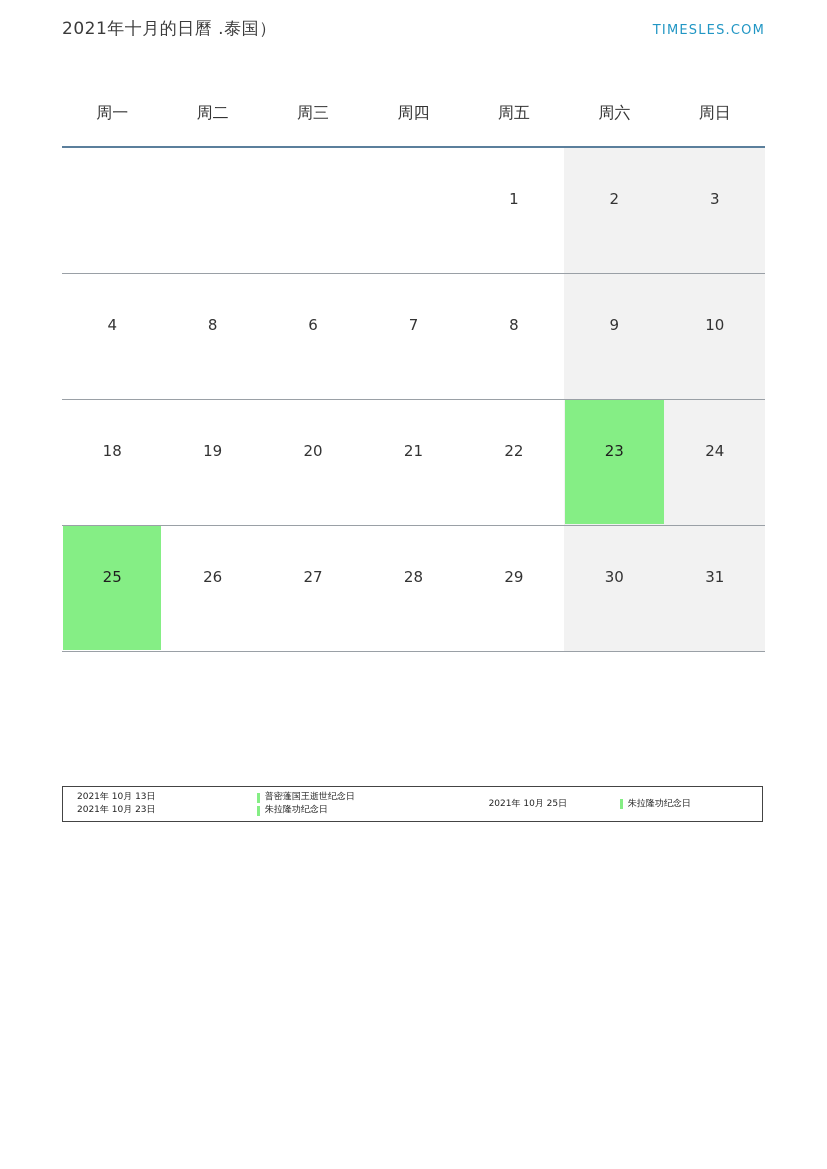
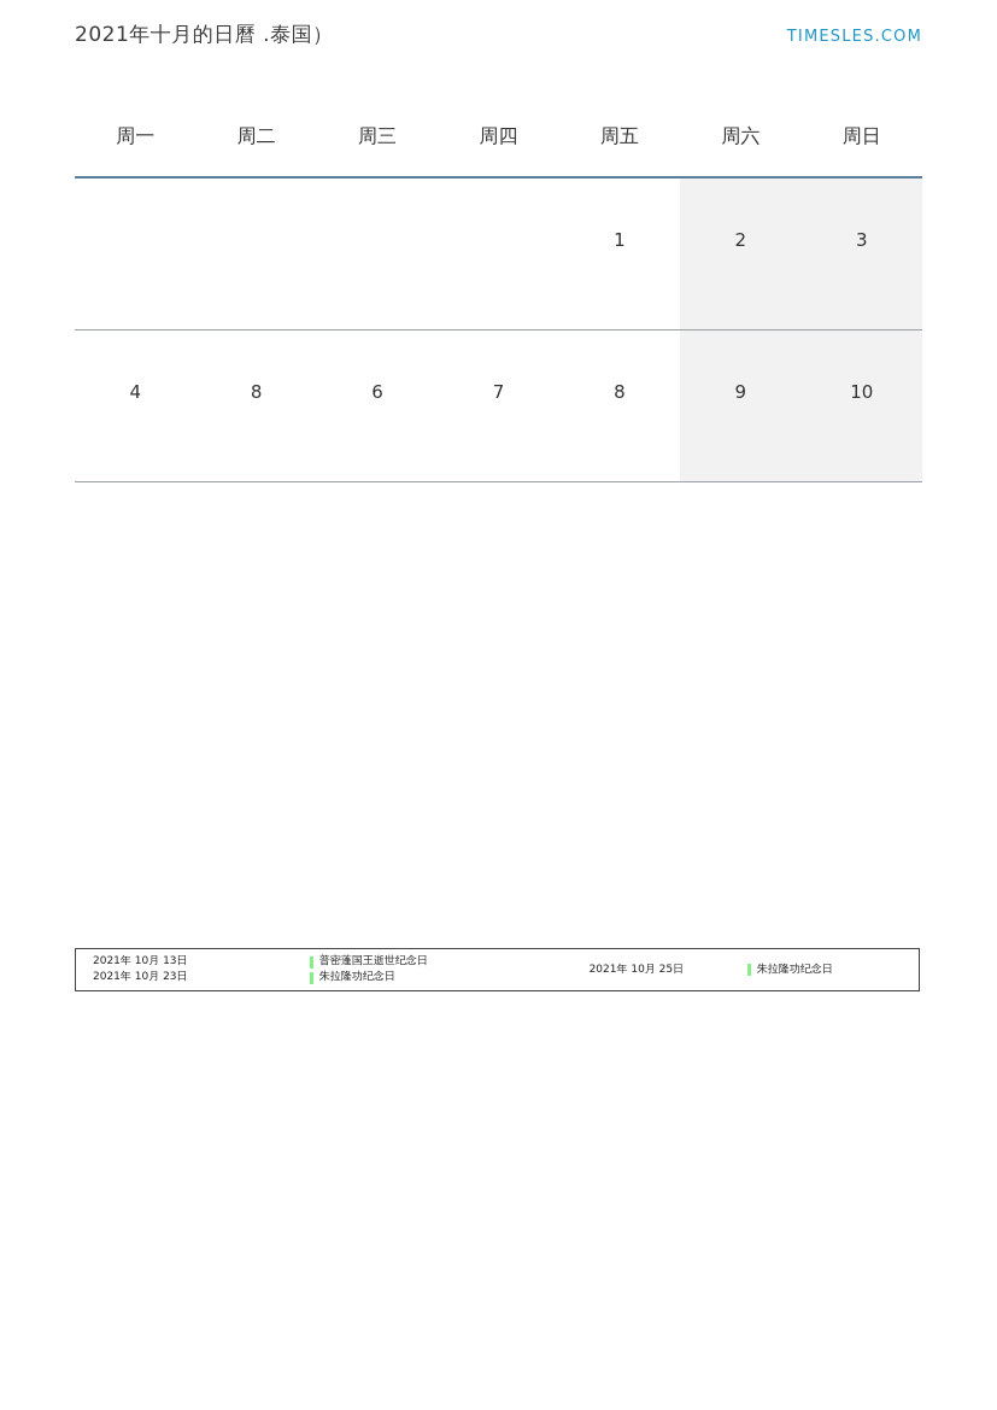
  2021年十月的日曆 .泰国）
  TIMESLES.COM
  周一	周二	周三	周四	周五	周六	周日
  				1	2	3
  4	8	6	7	8	9	10
- 18	19	20	21	22	23	24
- 25	26	27	28	29	30	31
  2021年 10月 13日
  2021年 10月 23日
  普密蓬国王逝世纪念日
  朱拉隆功纪念日
  2021年 10月 25日
  朱拉隆功纪念日
